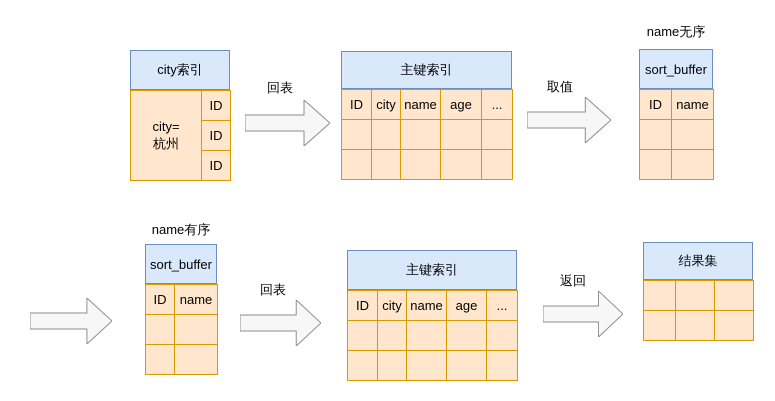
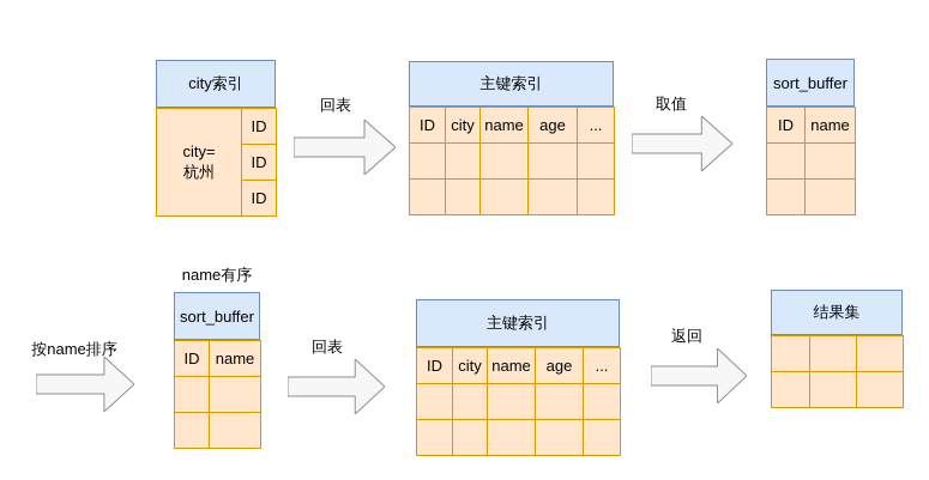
  city索引
  city= 杭州	ID
  ID
  ID
  回表
  主键索引
  ID	city	name	age	...
  取值
- name无序
  sort_buffer
  ID	name
+ 按name排序
  name有序
  sort_buffer
  ID	name
  回表
  主键索引
  ID	city	name	age	...
  返回
  结果集
